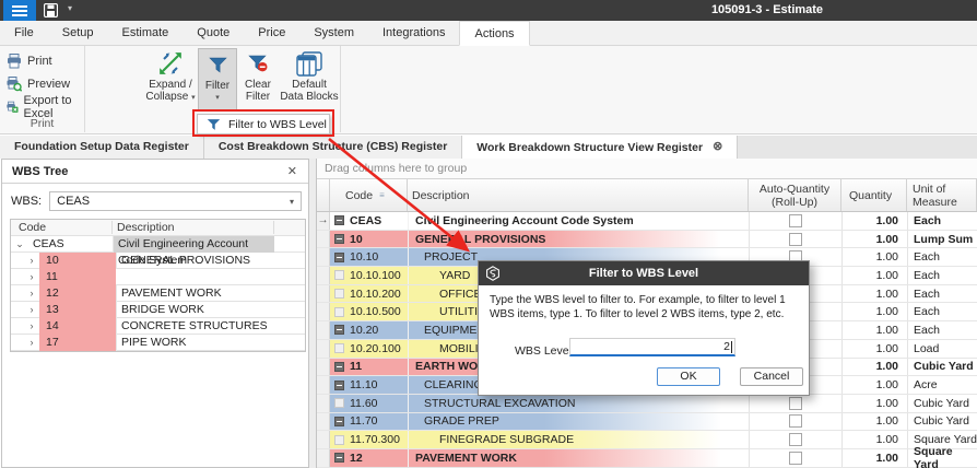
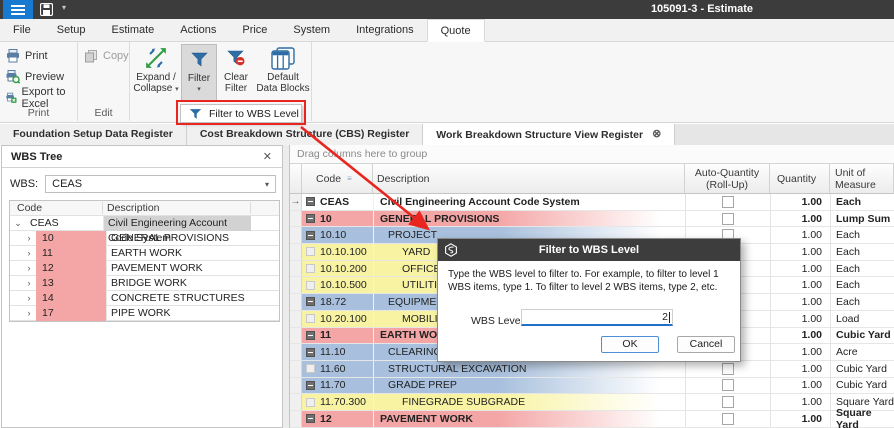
  ▾
  105091-3 - Estimate
  File
  Setup
  Estimate
- Quote
+ Actions
  Price
  System
  Integrations
- Actions
+ Quote
  Print
  Preview
  Export to Excel
  Print
+ Copy
+ Edit
  Expand /
  Collapse
  Filter
  Clear
  Filter
  Default
  Data Blocks
  Filter to WBS Level
  Foundation Setup Data Register
  Cost Breakdown Struture (CBS) Register
  Work Breakdown Structure View Register
  ⊗
  WBS Tree
  ✕
  WBS:
  CEAS
  ▾
  Code
  Description
  ⌄
  CEAS
  Civil Engineering Account Code System
  ›
  10
  GENERAL PROVISIONS
  ›
  11
+ EARTH WORK
  ›
  12
  PAVEMENT WORK
  ›
  13
  BRIDGE WORK
  ›
  14
  CONCRETE STRUCTURES
  ›
  17
  PIPE WORK
  Drag coumns here to group
  Code
  ≡
  Description
  Auto-Quantity (Roll-Up)
  Quantity
  Unit of Measure
  →
  CEAS
  Ciil Engineering Account Code System
  1.00
  Each
  10
  GENEAL PROVISIONS
  1.00
  Lump Sum
  10.10
  PROJECT
  1.00
  Each
  10.10.100
  YARD
  1.00
  Each
  10.10.200
  OFFIC
  1.00
  Each
  10.10.500
  UTILITI
  1.00
  Each
- 10.20
+ 18.72
  EQUIPME
  1.00
  Each
  10.20.100
  1.00
  Load
  11
  EARTH WO
  1.00
  Cubic Yard
  11.10
  CLEARIN
  1.00
  Acre
  11.60
  STRUCTURAL EXCAVATION
  1.00
  Cubic Yard
  11.70
  GRADE PREP
  1.00
  Cubic Yard
  11.70.300
  FINEGRADE SUBGRADE
  1.00
  Square Yard
  12
  PAVEMENT WORK
  1.00
  Square Yard
  Filter to WBS Level
  Type the WBS level to filter to. For example, to filter to level 1 WBS items, type 1. To filter to level 2 WBS items, type 2, etc.
  WBS Leve
  2
  OK
  Cancel
